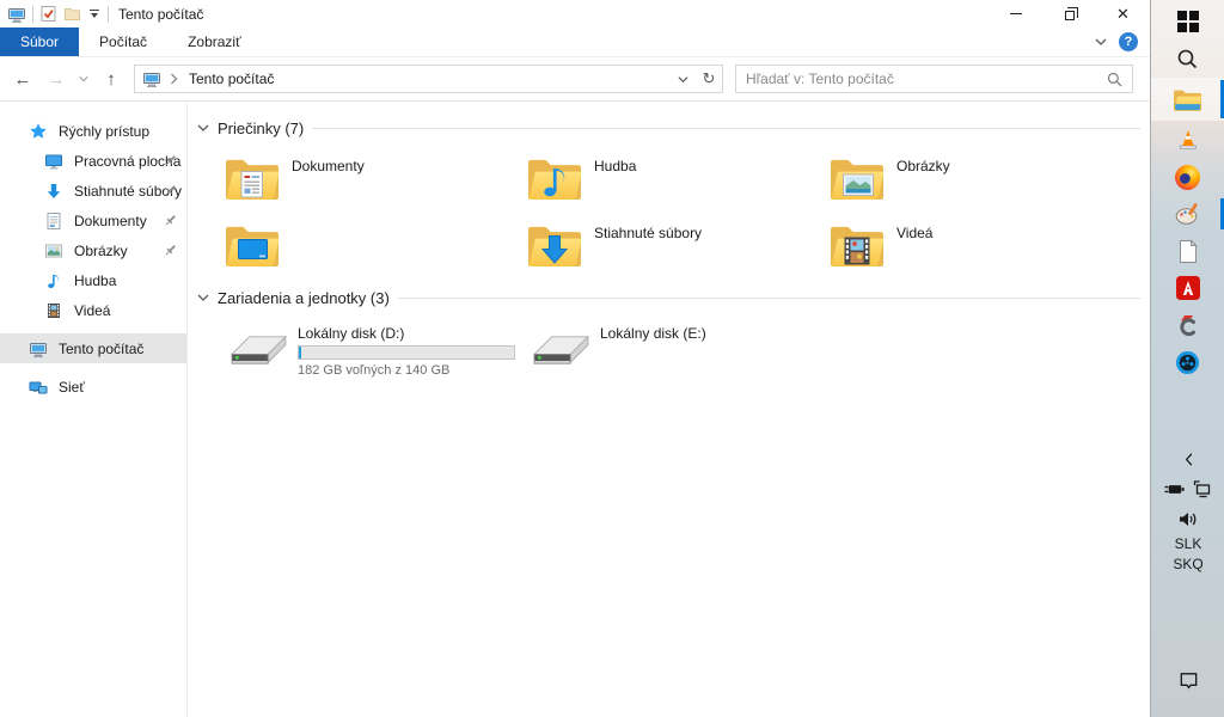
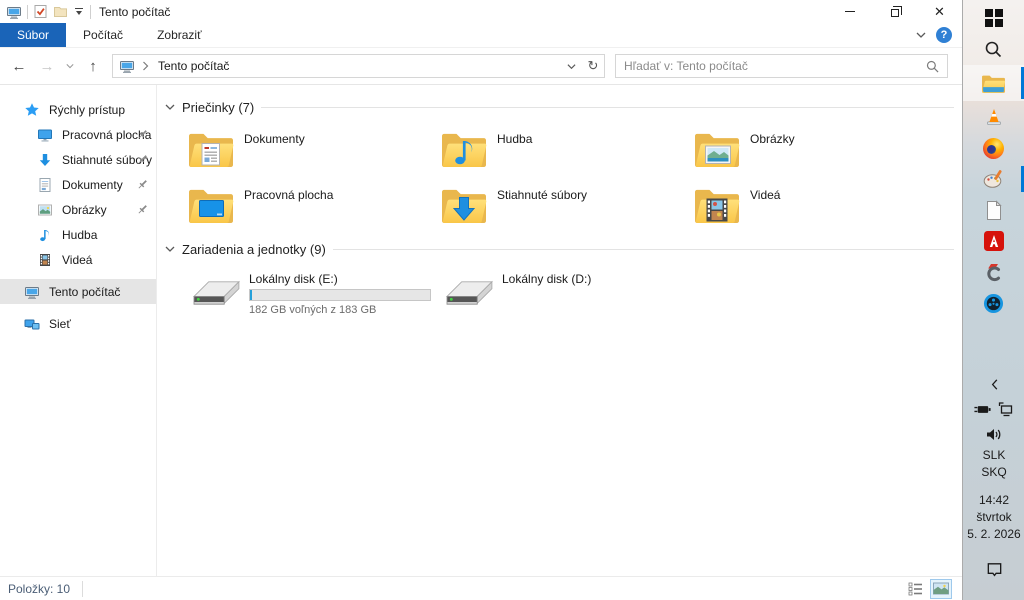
  Tento počítač
  ✕
  Súbor
  Počítač
  Zobraziť
  ?
  ←
  →
  ↑
  Tento počítač
  ↻
  Hľadať v: Tento počítač
  Rýchly prístup
  Pracovná ploca
  Stiahnuté súbory
  Dokumenty
  Obrázky
  Hudba
  Videá
  Tento počítač
  Sieť
  Priečinky (7)
  Dokumenty
  Hudba
  Obrázky
+ Pracovná plocha
  Stiahnuté súbory
  Videá
- Zariadenia a jednotky (3)
+ Zariadenia a jednotky (9)
- Lokálny disk (D:)
+ Lokálny disk (E:)
- 182 GB voľných z 140 GB
+ 182 GB voľných z 183 GB
- Lokálny disk (E:)
+ Lokálny disk (D:)
+ Položky: 10
  SLK
  SKQ
+ 14:42
+ štvrtok
+ 5. 2. 2026
